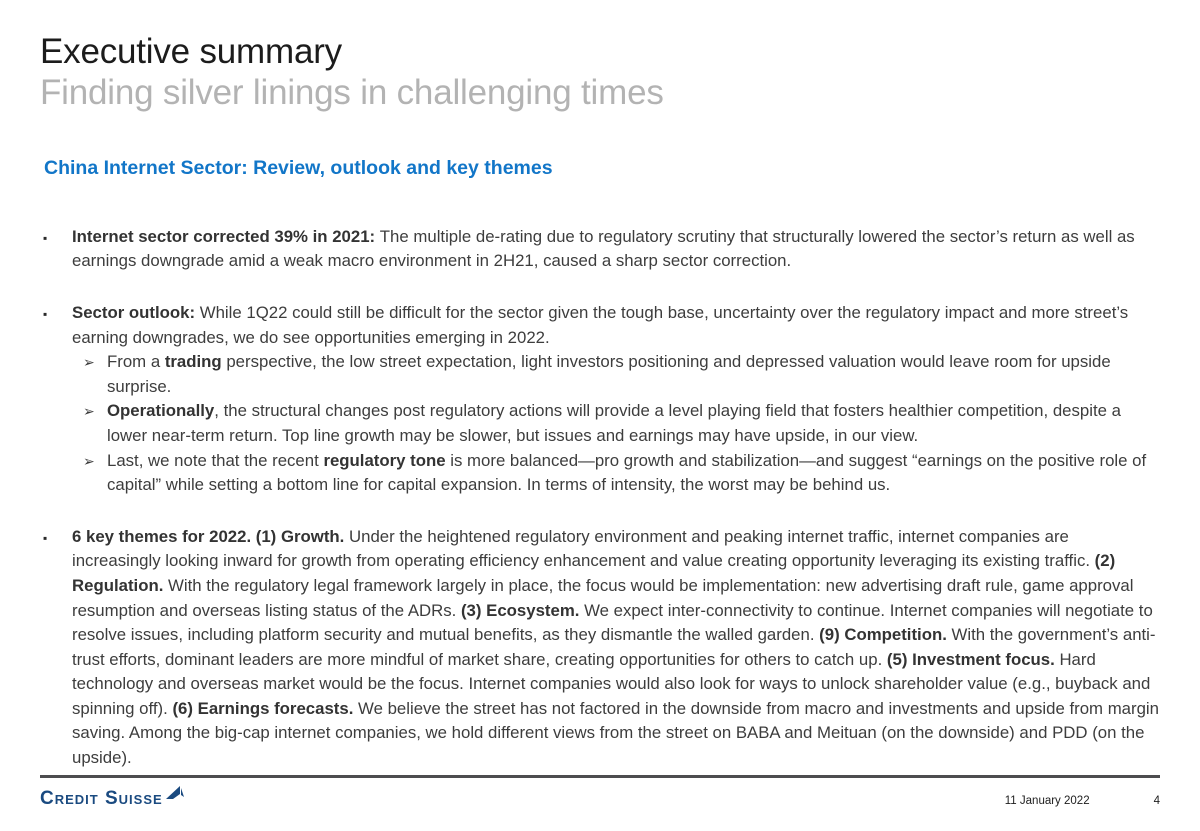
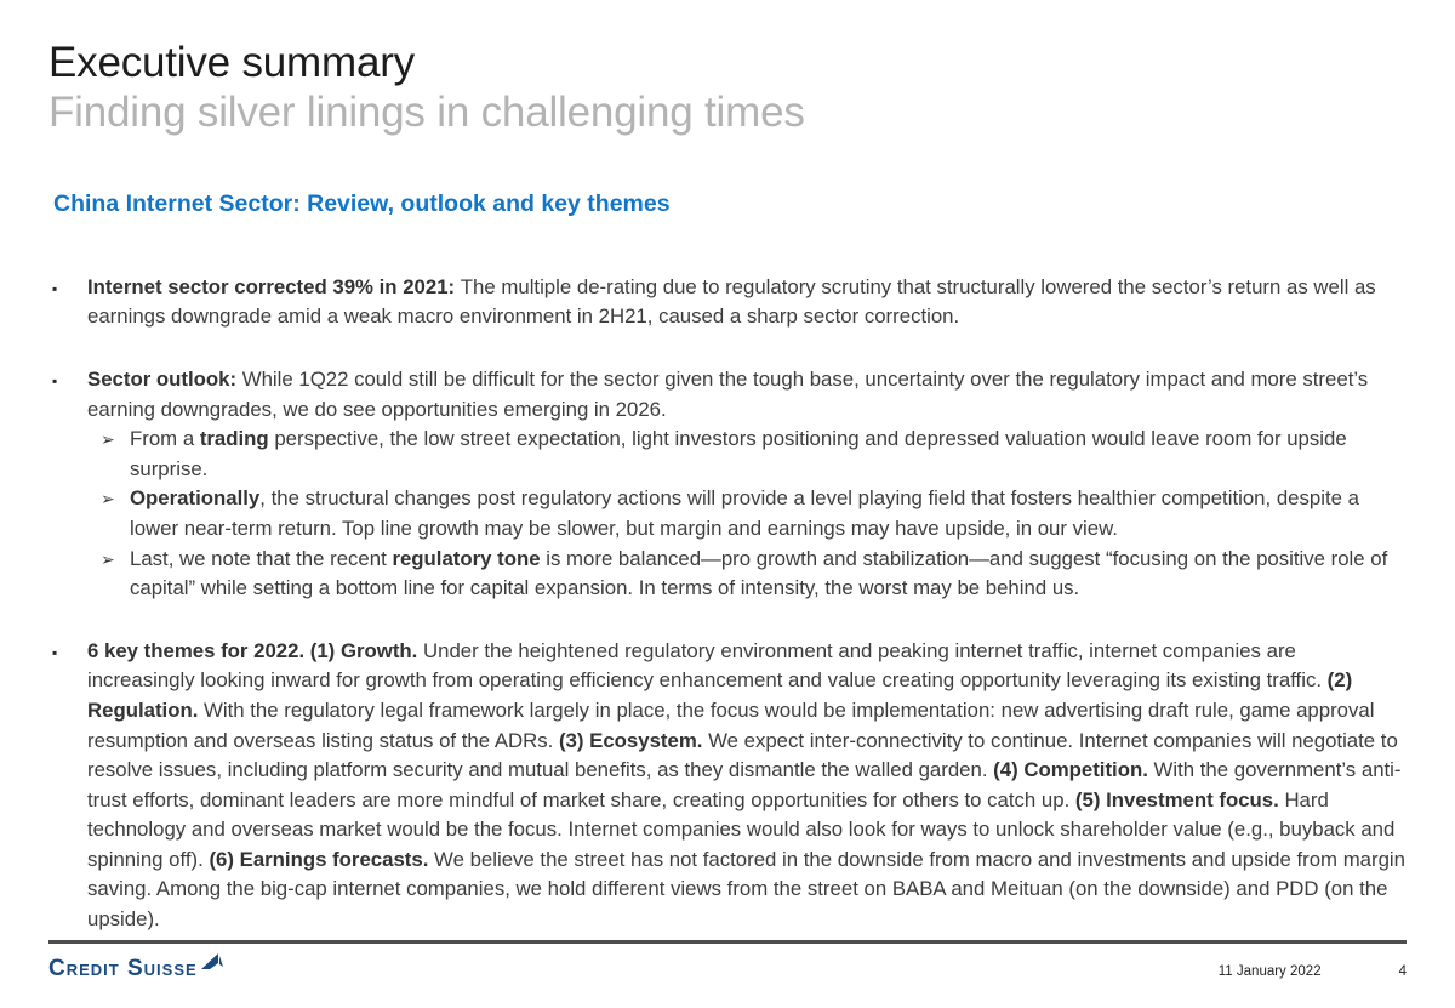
  Executive summary
  Finding silver linings in challenging times
  China Internet Sector: Review, outlook and key themes
  ▪
  Internet sector corrected 39% in 2021: The multiple de-rating due to regulatory scrutiny that structurally lowered the sector’s return as well as earnings downgrade amid a weak macro environment in 2H21, caused a sharp sector correction.
  ▪
- Sector outlook: While 1Q22 could still be difficult for the sector given the tough base, uncertainty over the regulatory impact and more street’s earning downgrades, we do see opportunities emerging in 2022.
+ Sector outlook: While 1Q22 could still be difficult for the sector given the tough base, uncertainty over the regulatory impact and more street’s earning downgrades, we do see opportunities emerging in 2026.
  ➢
  From a trading perspective, the low street expectation, light investors positioning and depressed valuation would leave room for upside surprise.
  ➢
- Operationally, the structural changes post regulatory actions will provide a level playing field that fosters healthier competition, despite a lower near-term return. Top line growth may be slower, but issues and earnings may have upside, in our view.
+ Operationally, the structural changes post regulatory actions will provide a level playing field that fosters healthier competition, despite a lower near-term return. Top line growth may be slower, but margin and earnings may have upside, in our view.
  ➢
- Last, we note that the recent regulatory tone is more balanced—pro growth and stabilization—and suggest “earnings on the positive role of capital” while setting a bottom line for capital expansion. In terms of intensity, the worst may be behind us.
+ Last, we note that the recent regulatory tone is more balanced—pro growth and stabilization—and suggest “focusing on the positive role of capital” while setting a bottom line for capital expansion. In terms of intensity, the worst may be behind us.
  ▪
- 6 key themes for 2022. (1) Growth. Under the heightened regulatory environment and peaking internet traffic, internet companies are increasingly looking inward for growth from operating efficiency enhancement and value creating opportunity leveraging its existing traffic. (2) Regulation. With the regulatory legal framework largely in place, the focus would be implementation: new advertising draft rule, game approval resumption and overseas listing status of the ADRs. (3) Ecosystem. We expect inter-connectivity to continue. Internet companies will negotiate to resolve issues, including platform security and mutual benefits, as they dismantle the walled garden. (9) Competition. With the government’s anti-trust efforts, dominant leaders are more mindful of market share, creating opportunities for others to catch up. (5) Investment focus. Hard technology and overseas market would be the focus. Internet companies would also look for ways to unlock shareholder value (e.g., buyback and spinning off). (6) Earnings forecasts. We believe the street has not factored in the downside from macro and investments and upside from margin saving. Among the big-cap internet companies, we hold different views from the street on BABA and Meituan (on the downside) and PDD (on the upside).
+ 6 key themes for 2022. (1) Growth. Under the heightened regulatory environment and peaking internet traffic, internet companies are increasingly looking inward for growth from operating efficiency enhancement and value creating opportunity leveraging its existing traffic. (2) Regulation. With the regulatory legal framework largely in place, the focus would be implementation: new advertising draft rule, game approval resumption and overseas listing status of the ADRs. (3) Ecosystem. We expect inter-connectivity to continue. Internet companies will negotiate to resolve issues, including platform security and mutual benefits, as they dismantle the walled garden. (4) Competition. With the government’s anti-trust efforts, dominant leaders are more mindful of market share, creating opportunities for others to catch up. (5) Investment focus. Hard technology and overseas market would be the focus. Internet companies would also look for ways to unlock shareholder value (e.g., buyback and spinning off). (6) Earnings forecasts. We believe the street has not factored in the downside from macro and investments and upside from margin saving. Among the big-cap internet companies, we hold different views from the street on BABA and Meituan (on the downside) and PDD (on the upside).
  Credit Suisse
  11 January 2022
  4
